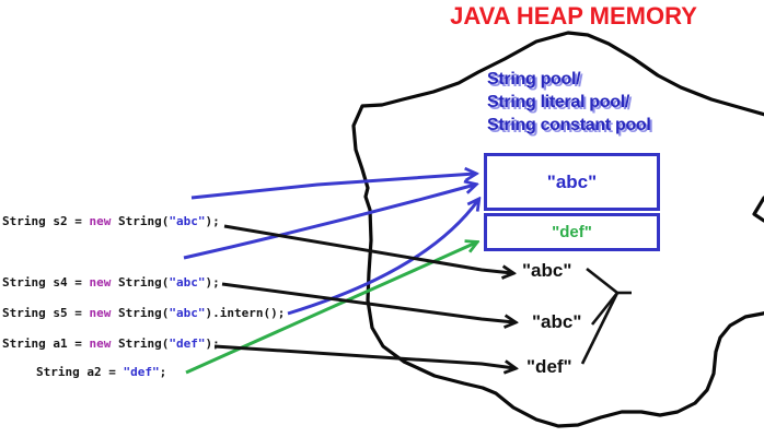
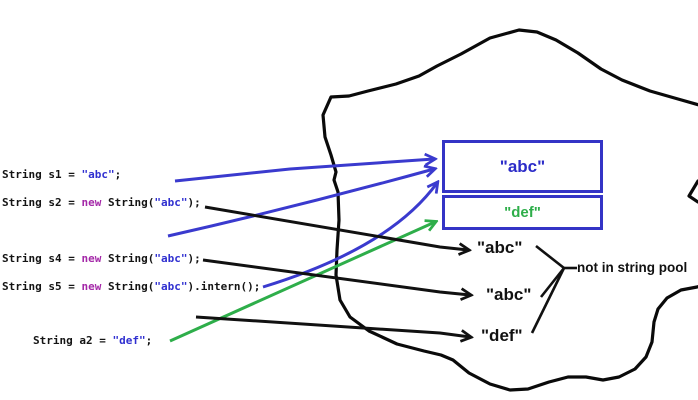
- JAVA HEAP MEMORY
- String pool/
- String literal pool/
- String constant pool
  "abc"
  "def"
  "abc"
  "abc"
  "def"
+ not in string pool
+ String s1 = "abc";
  String s2 = new String("abc");
  String s4 = new String("abc");
  String s5 = new String("abc").intern();
- String a1 = new String("def");
  String a2 = "def";
